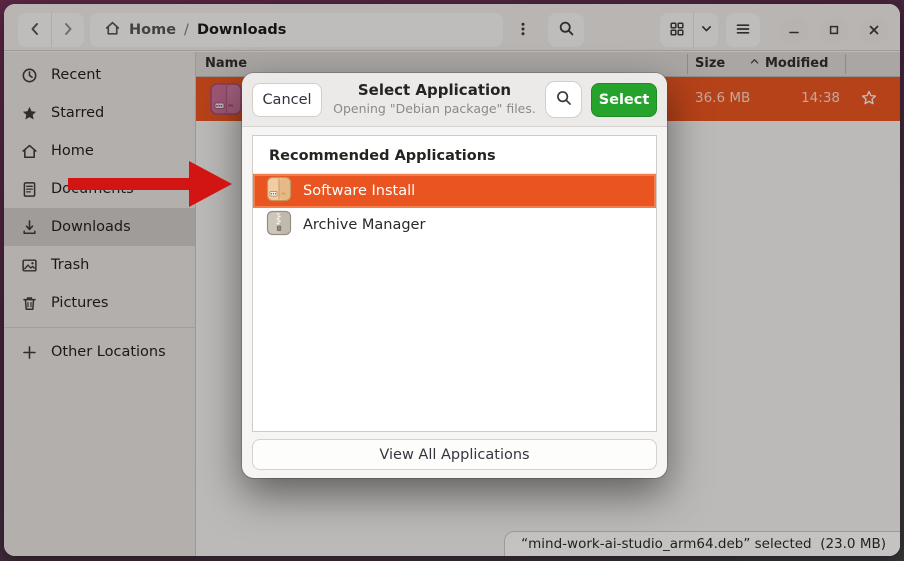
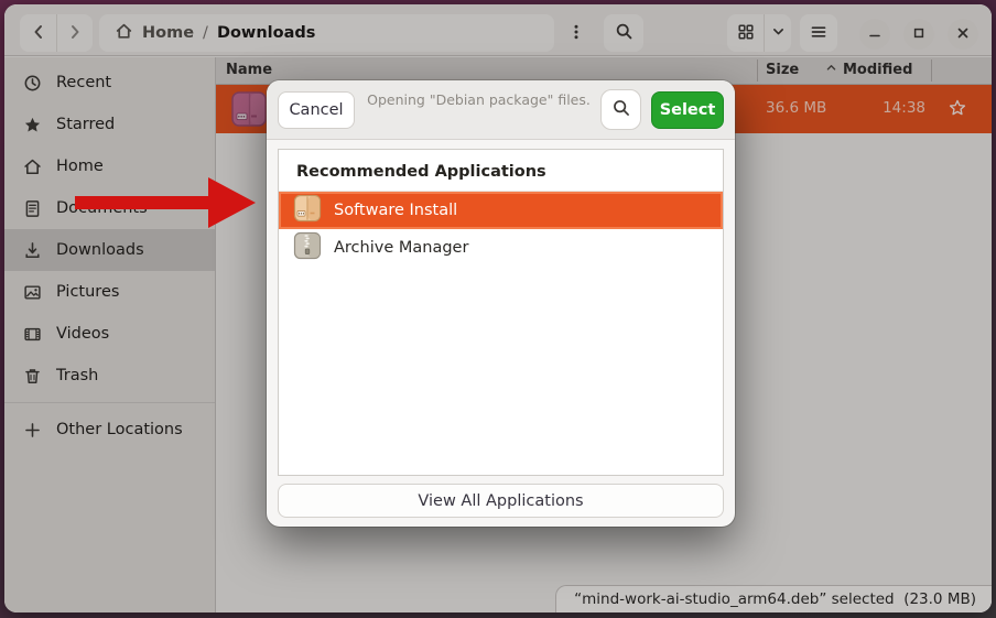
  Home
  /
  Downloads
  Recent
  Starred
  Home
  Downloads
- Trash
+ Pictures
+ Videos
- Pictures
+ Trash
  Other Locations
  Name
  Size
  Modified
  36.6 MB
  14:38
  “mind-work-ai-studio_arm64.deb” selected (23.0 MB)
  Cancel
- Select Application
  Opening "Debian package" files.
  Select
  Recommended Applications
  Software Install
  Archive Manager
  View All Applications
